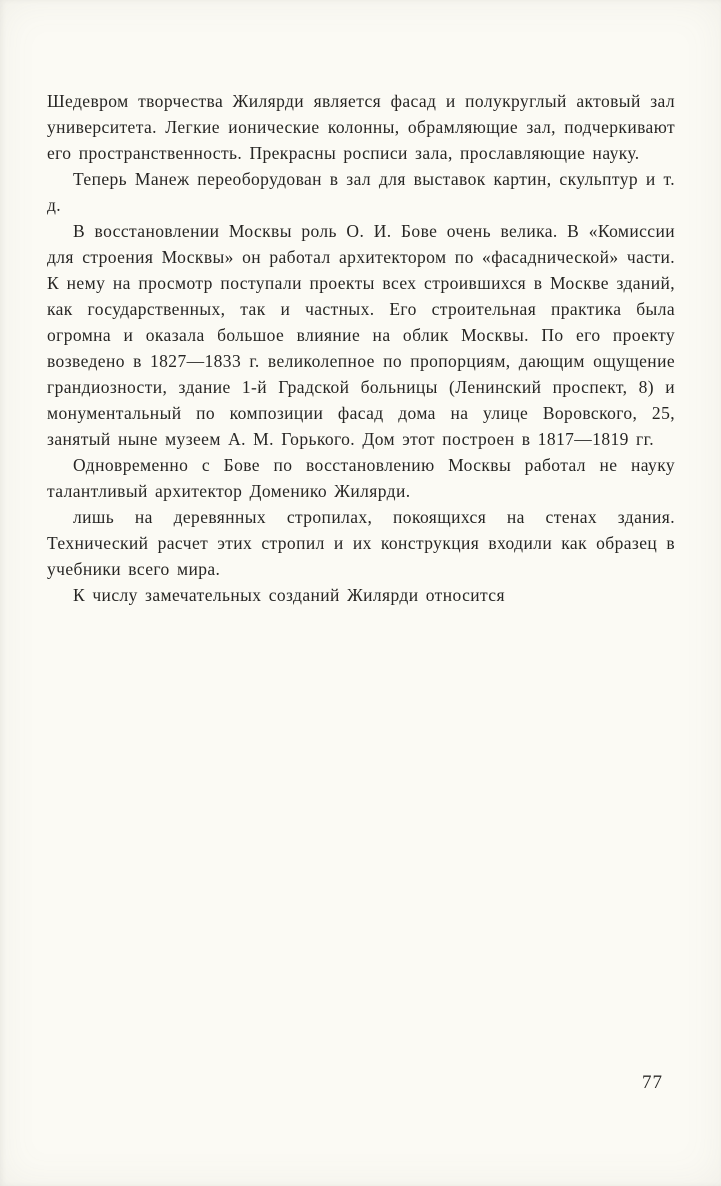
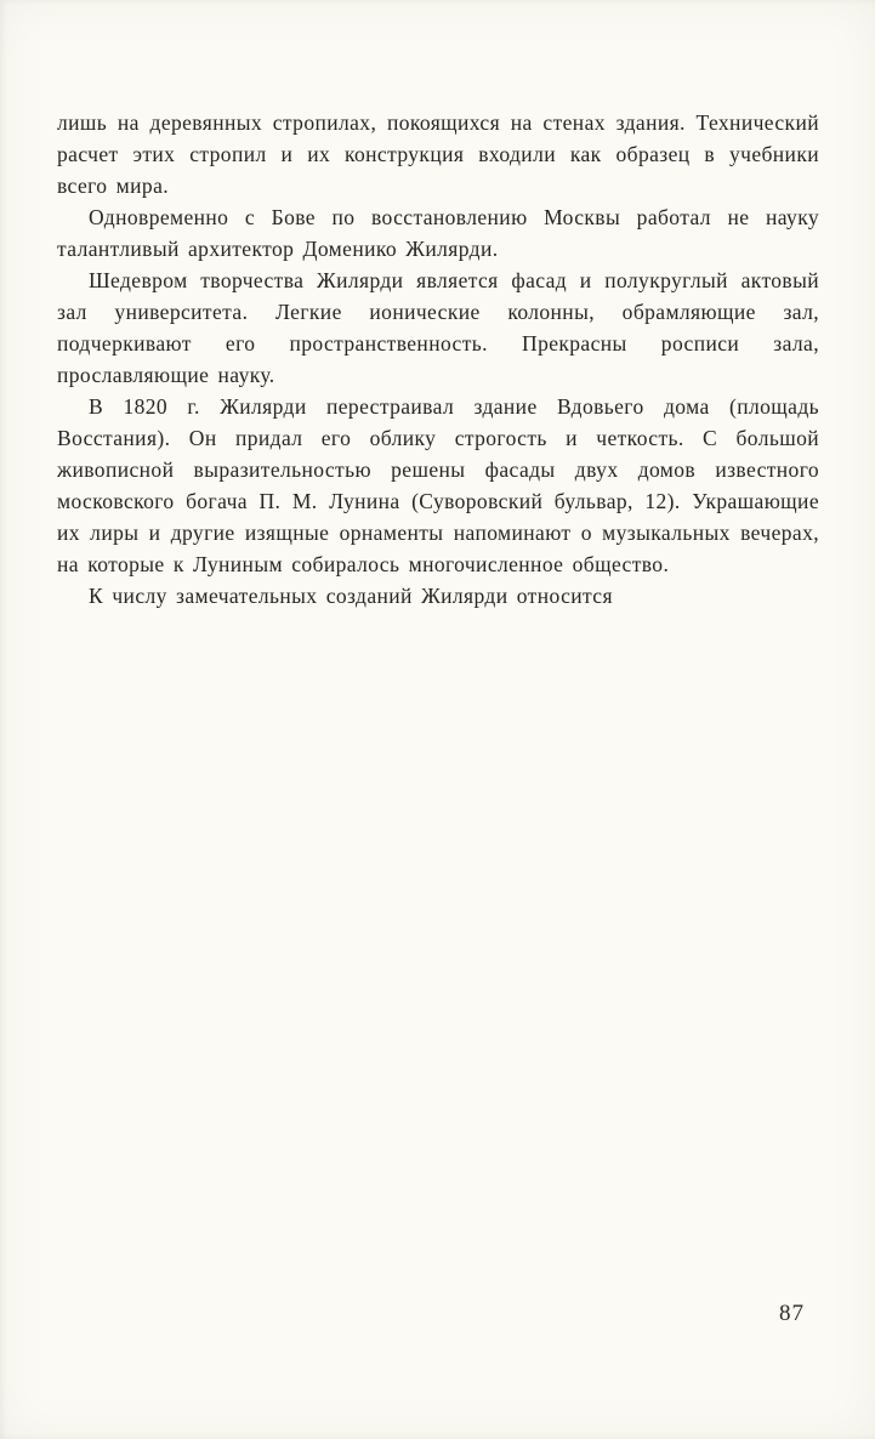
- Шедевром творчества Жилярди является фасад и полукруглый актовый зал университета. Легкие ионические колонны, обрамляющие зал, подчеркивают его пространственность. Прекрасны росписи зала, прославляющие науку.
+ лишь на деревянных стропилах, покоящихся на стенах здания. Технический расчет этих стропил и их конструкция входили как образец в учебники всего мира.
- Теперь Манеж переоборудован в зал для выставок картин, скульптур и т. д.
- В восстановлении Москвы роль О. И. Бове очень велика. В «Комиссии для строения Москвы» он работал архитектором по «фасаднической» части. К нему на просмотр поступали проекты всех строившихся в Москве зданий, как государственных, так и частных. Его строительная практика была огромна и оказала большое влияние на облик Москвы. По его проекту возведено в 1827—1833 г. великолепное по пропорциям, дающим ощущение грандиозности, здание 1-й Градской больницы (Ленинский проспект, 8) и монументальный по композиции фасад дома на улице Воровского, 25, занятый ныне музеем А. М. Горького. Дом этот построен в 1817—1819 гг.
  Одновременно с Бове по восстановлению Москвы работал не науку талантливый архитектор Доменико Жилярди.
- лишь на деревянных стропилах, покоящихся на стенах здания. Технический расчет этих стропил и их конструкция входили как образец в учебники всего мира.
+ Шедевром творчества Жилярди является фасад и полукруглый актовый зал университета. Легкие ионические колонны, обрамляющие зал, подчеркивают его пространственность. Прекрасны росписи зала, прославляющие науку.
+ В 1820 г. Жилярди перестраивал здание Вдовьего дома (площадь Восстания). Он придал его облику строгость и четкость. С большой живописной выразительностью решены фасады двух домов известного московского богача П. М. Лунина (Суворовский бульвар, 12). Украшающие их лиры и другие изящные орнаменты напоминают о музыкальных вечерах, на которые к Луниным собиралось многочисленное общество.
  К числу замечательных созданий Жилярди относится
- 77
+ 87
